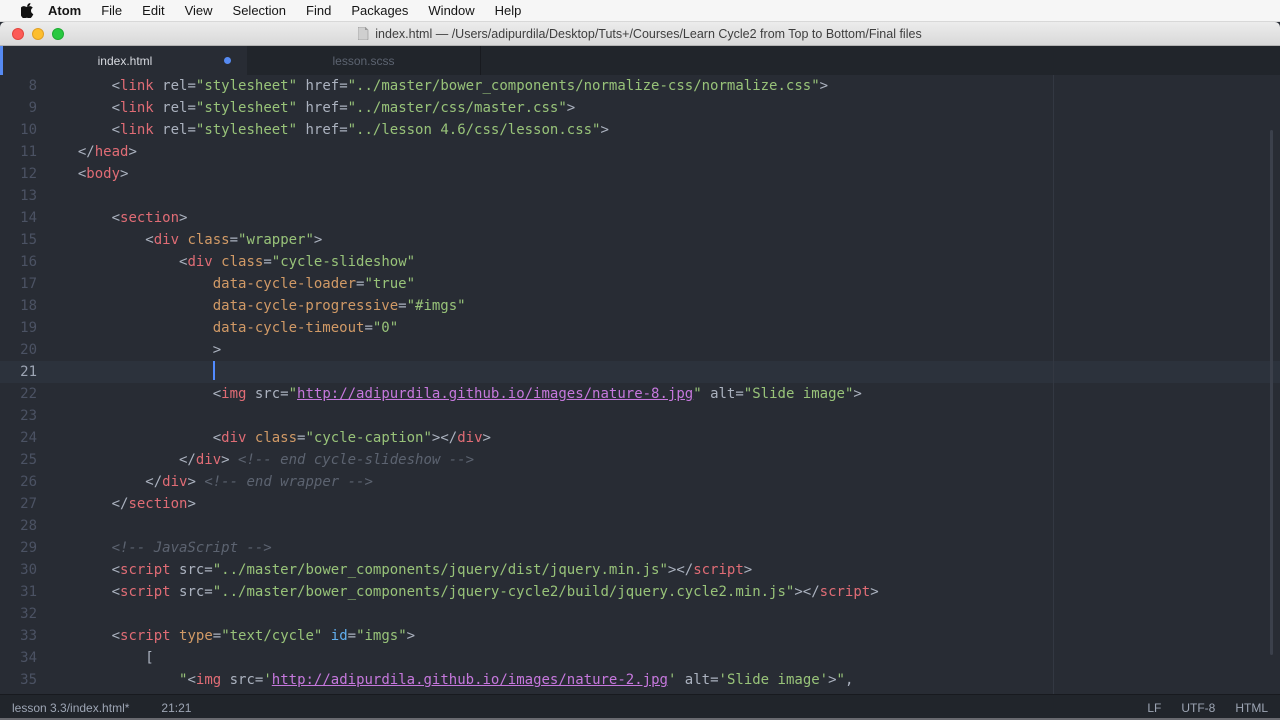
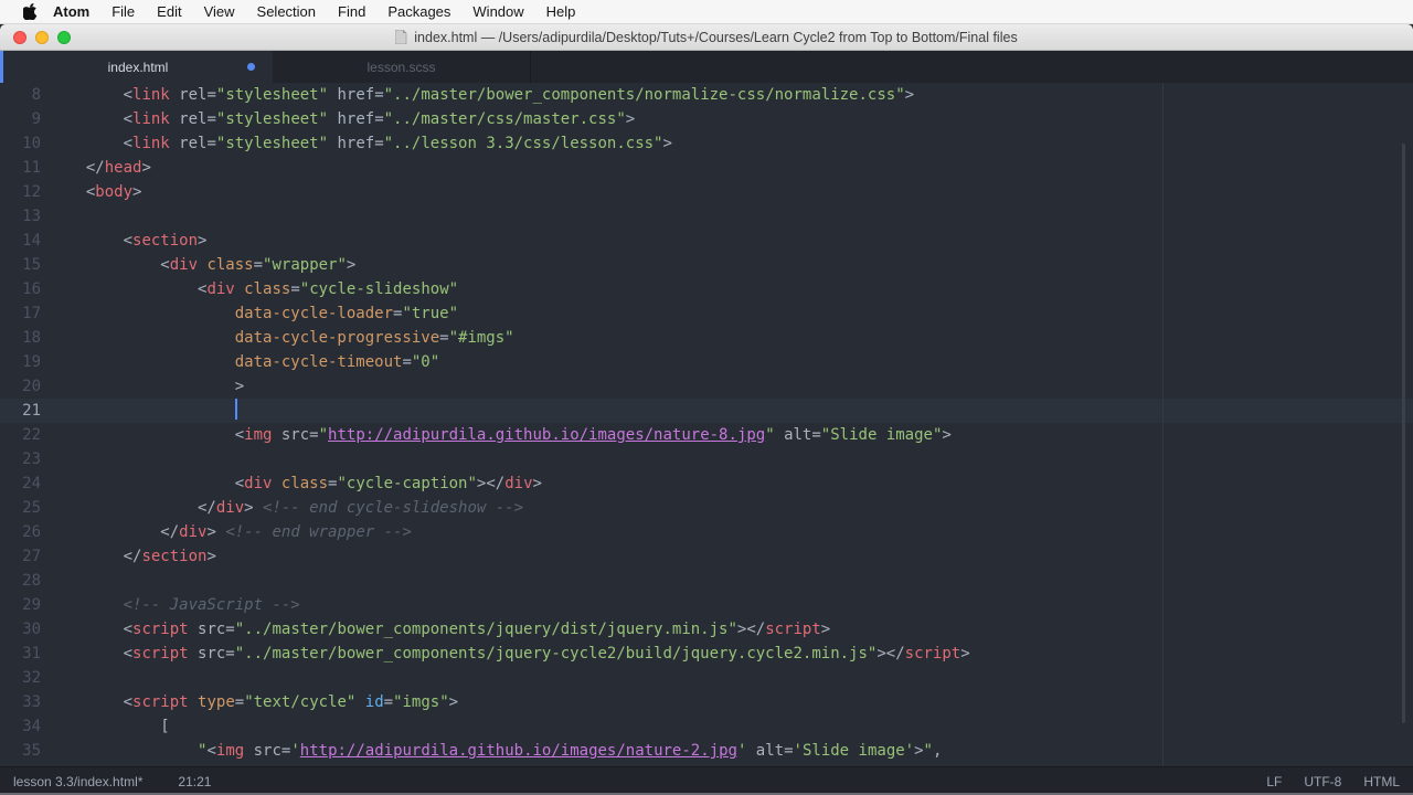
  Atom
  File
  Edit
  View
  Selection
  Find
  Packages
  Window
  Help
  index.html — /Users/adipurdila/Desktop/Tuts+/Courses/Learn Cycle2 from Top to Bottom/Final files
  index.html
  lesson.scss
  8
  <link rel="stylesheet" href="../master/bower_components/normalize-css/normalize.css">
  9
  <link rel="stylesheet" href="../master/css/master.css">
  10
- <link rel="stylesheet" href="../lesson 4.6/css/lesson.css">
+ <link rel="stylesheet" href="../lesson 3.3/css/lesson.css">
  11
  </head>
  12
  <body>
  13
  14
  <section>
  15
  <div class="wrapper">
  16
  <div class="cycle-slideshow"
  17
  data-cycle-loader="true"
  18
  data-cycle-progressive="#imgs"
  19
  data-cycle-timeout="0"
  20
  >
  21
  22
  <img src="http://adipurdila.github.io/images/nature-8.jpg" alt="Slide image">
  23
  24
  <div class="cycle-caption"></div>
  25
  </div> <!-- end cycle-slideshow -->
  26
  </div> <!-- end wrapper -->
  27
  </section>
  28
  29
  <!-- JavaScript -->
  30
  <script src="../master/bower_components/jquery/dist/jquery.min.js"></script>
  31
  <script src="../master/bower_components/jquery-cycle2/build/jquery.cycle2.min.js"></script>
  32
  33
  <script type="text/cycle" id="imgs">
  34
  [
  35
  "<img src='http://adipurdila.github.io/images/nature-2.jpg' alt='Slide image'>",
  lesson 3.3/index.html*
  21:21
  LF
  UTF-8
  HTML
